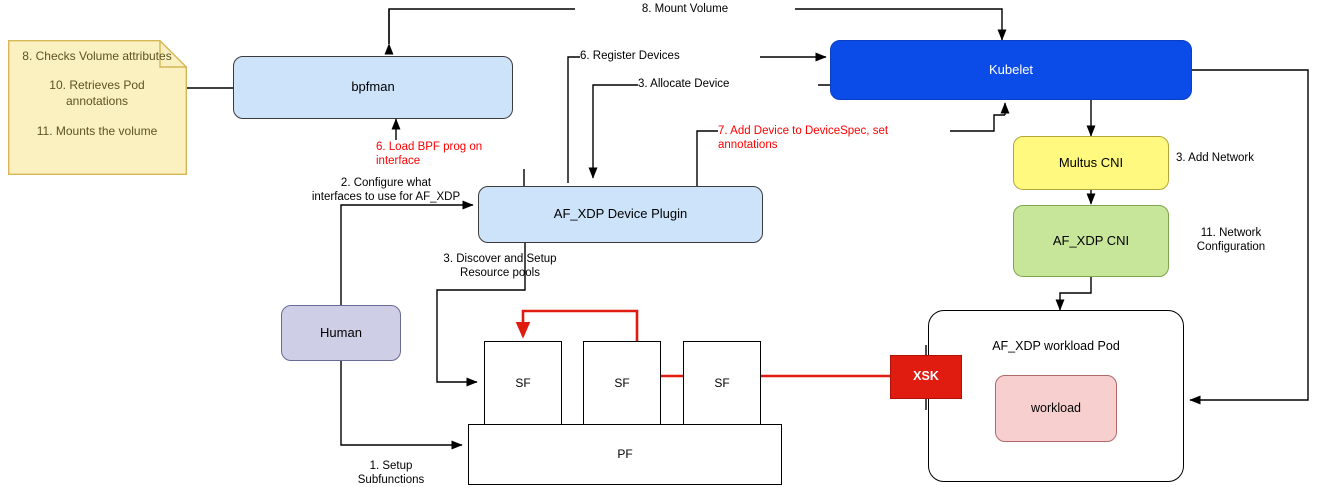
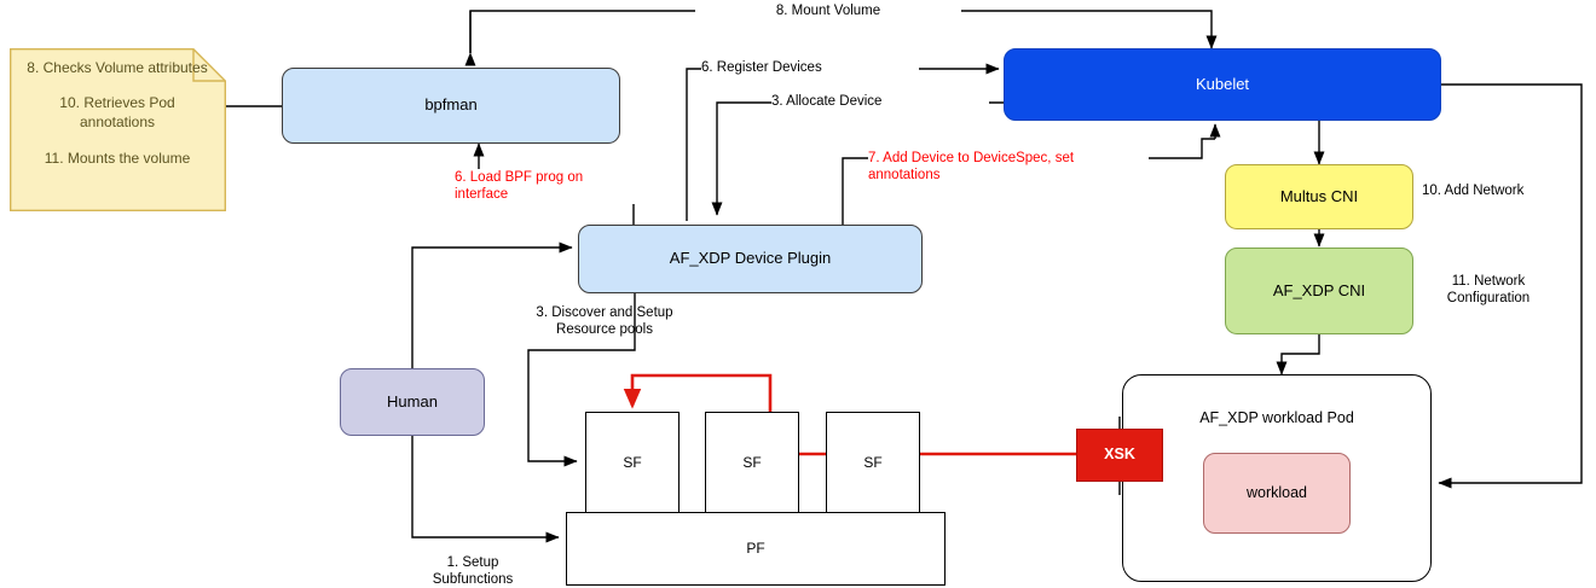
  8. Checks Volume attributes
  10. Retrieves Pod annotations
  11. Mounts the volume
  bpfman
  Kubelet
  AF_XDP Device Plugin
  Multus CNI
  AF_XDP CNI
  Human
  SF
  SF
  SF
  PF
  AF_XDP workload Pod
  workload
  XSK
  8. Mount Volume
  6. Register Devices
  3. Allocate Device
  6. Load BPF prog on interface
  7. Add Device to DeviceSpec, set annotations
- 2. Configure what
- interfaces to use for AF_XDP
  3. Discover and Setup
  Resource pools
  1. Setup
  Subfunctions
- 3. Add Network
+ 10. Add Network
  11. Network
  Configuration
